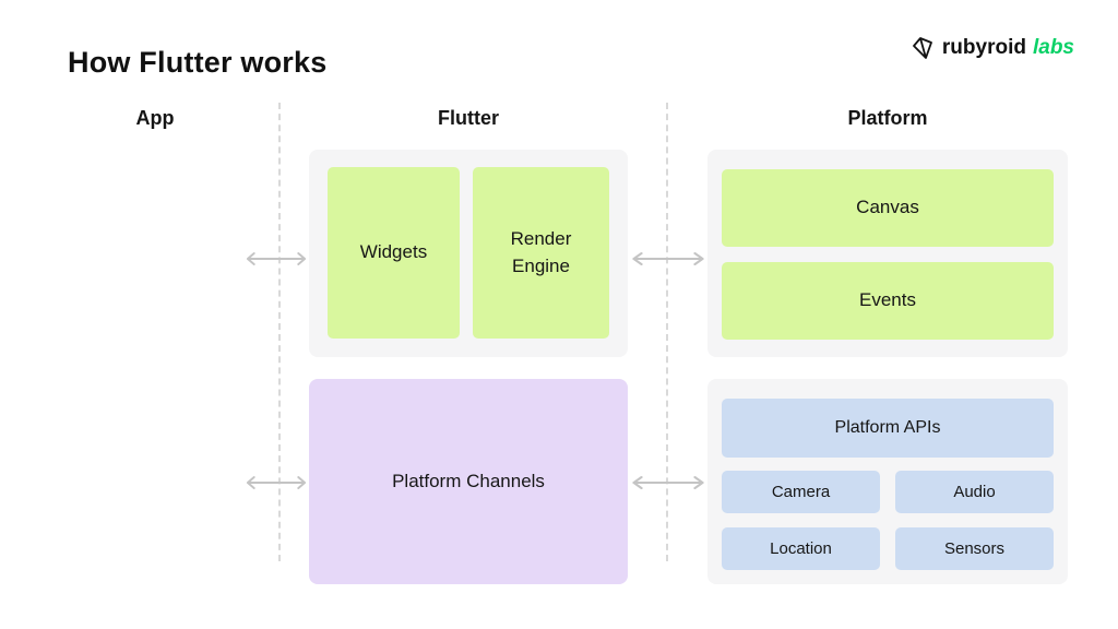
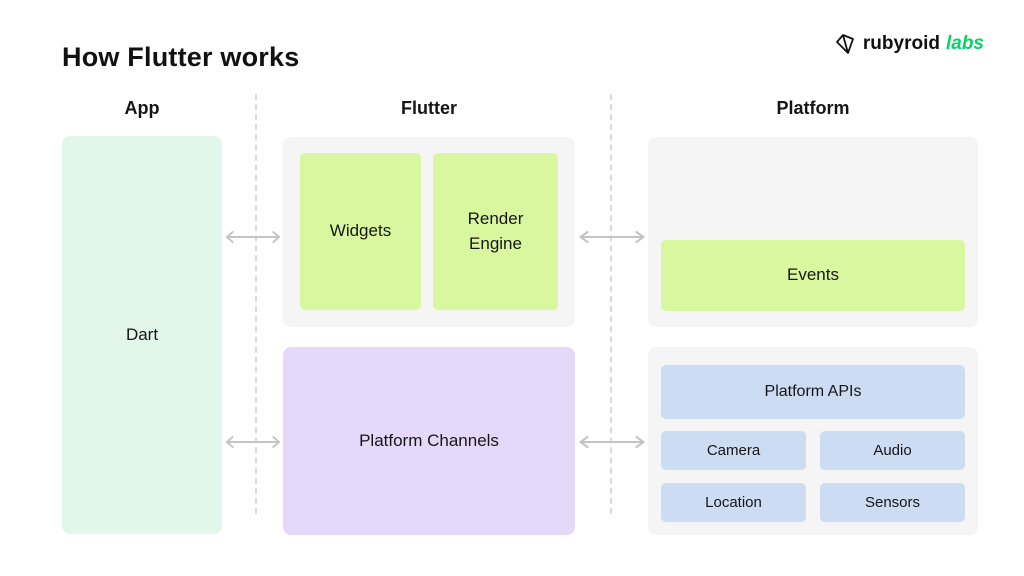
  How Flutter works
  rubyroid
  labs
  App
  Flutter
  Platform
+ Dart
  Widgets
  Render Engine
  Platform Channels
- Canvas
  Events
  Platform APIs
  Camera
  Audio
  Location
  Sensors
